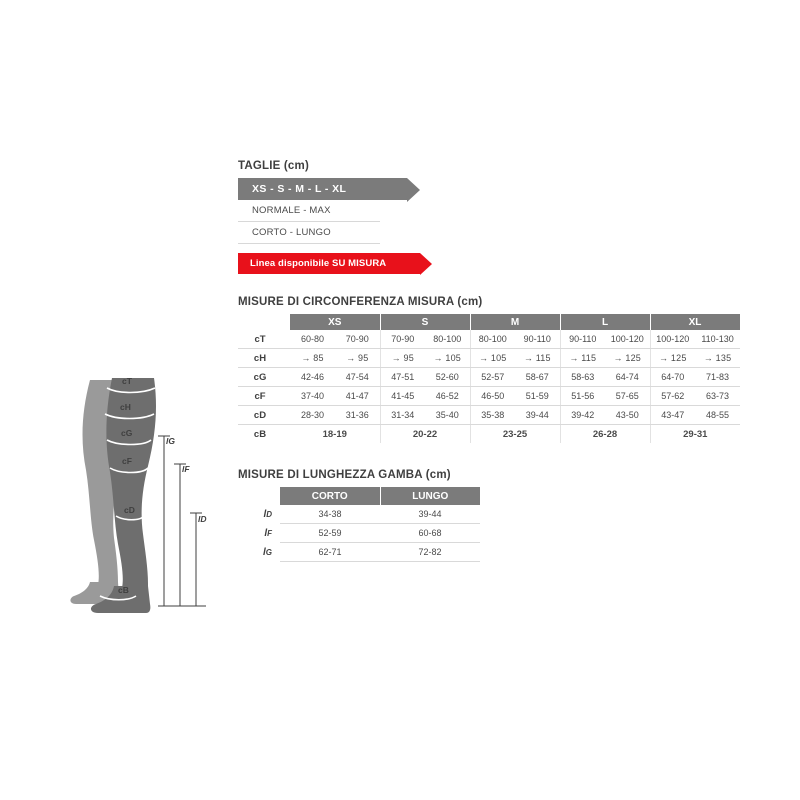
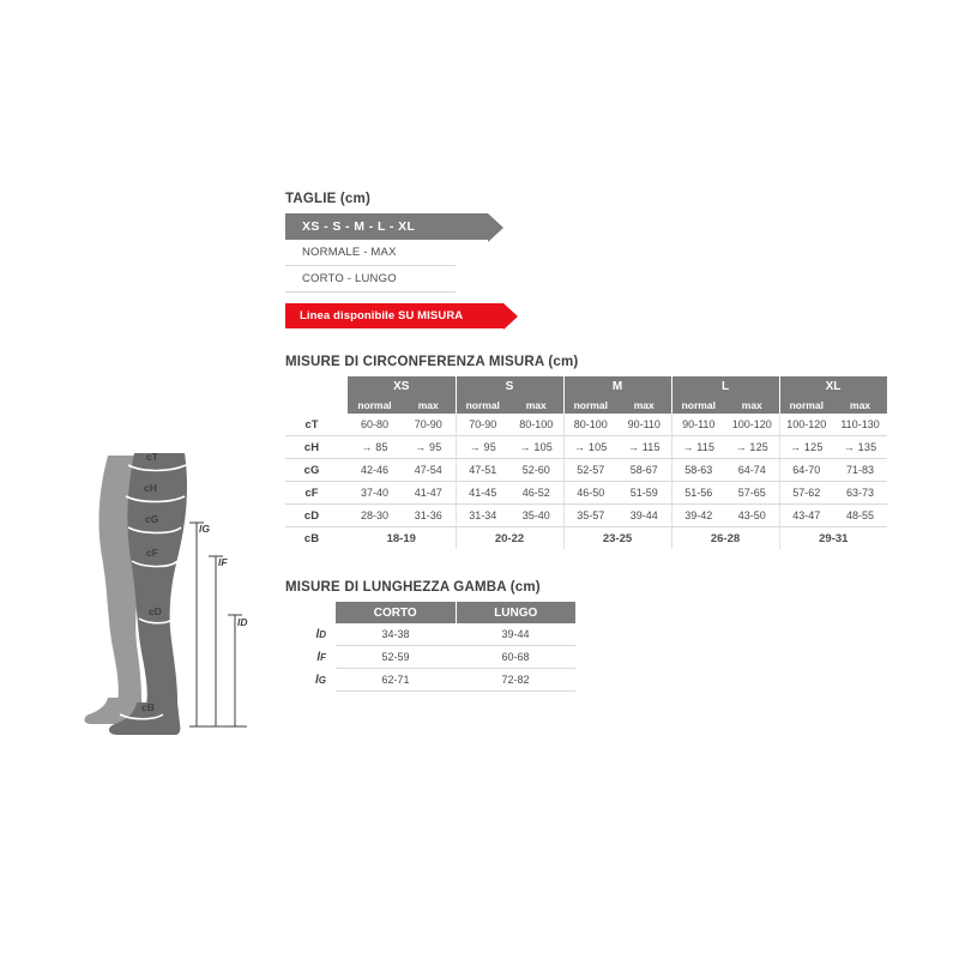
  cT
  cH
  cG
  cF
  cD
  cB
  lG
  lF
  lD
  TAGLIE (cm)
  XS - S - M - L - XL
  NORMALE - MAX
  CORTO - LUNGO
  Linea disponibile SU MISURA
  MISURE DI CIRCONFERENZA MISURA (cm)
  	XS	S	M	L	XL
+ 	normal	max	normal	max	normal	max	normal	max	normal	max
  cT	60-80	70-90	70-90	80-100	80-100	90-110	90-110	100-120	100-120	110-130
  cH	→ 85	→ 95	→ 95	→ 105	→ 105	→ 115	→ 115	→ 125	→ 125	→ 135
  cG	42-46	47-54	47-51	52-60	52-57	58-67	58-63	64-74	64-70	71-83
  cF	37-40	41-47	41-45	46-52	46-50	51-59	51-56	57-65	57-62	63-73
- cD	28-30	31-36	31-34	35-40	35-38	39-44	39-42	43-50	43-47	48-55
+ cD	28-30	31-36	31-34	35-40	35-57	39-44	39-42	43-50	43-47	48-55
  cB	18-19	20-22	23-25	26-28	29-31
  MISURE DI LUNGHEZZA GAMBA (cm)
  	CORTO	LUNGO
  lD	34-38	39-44
  lF	52-59	60-68
  lG	62-71	72-82
